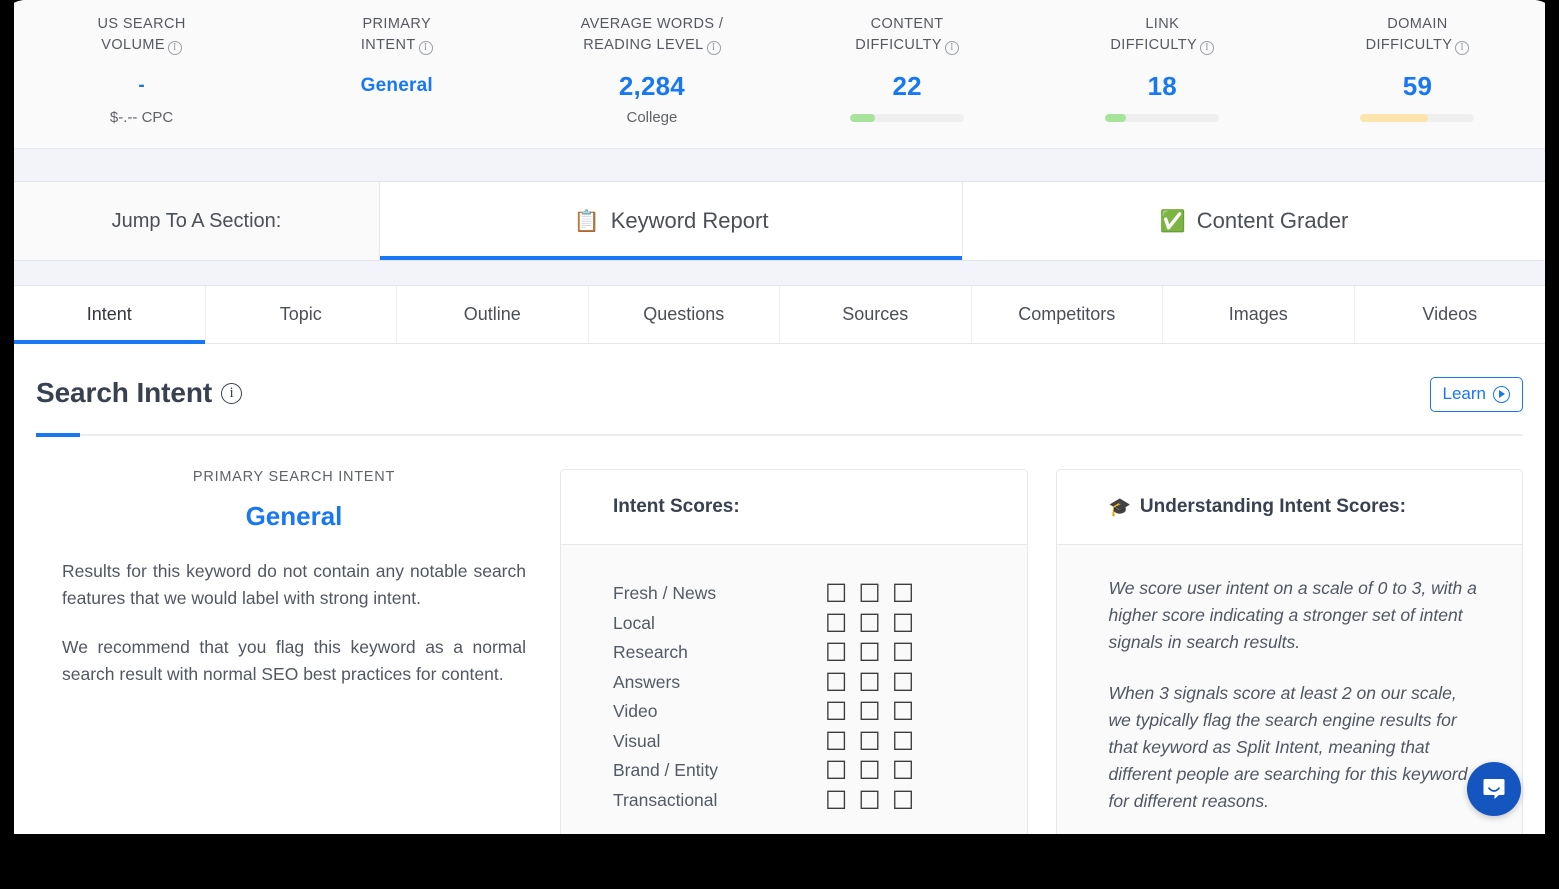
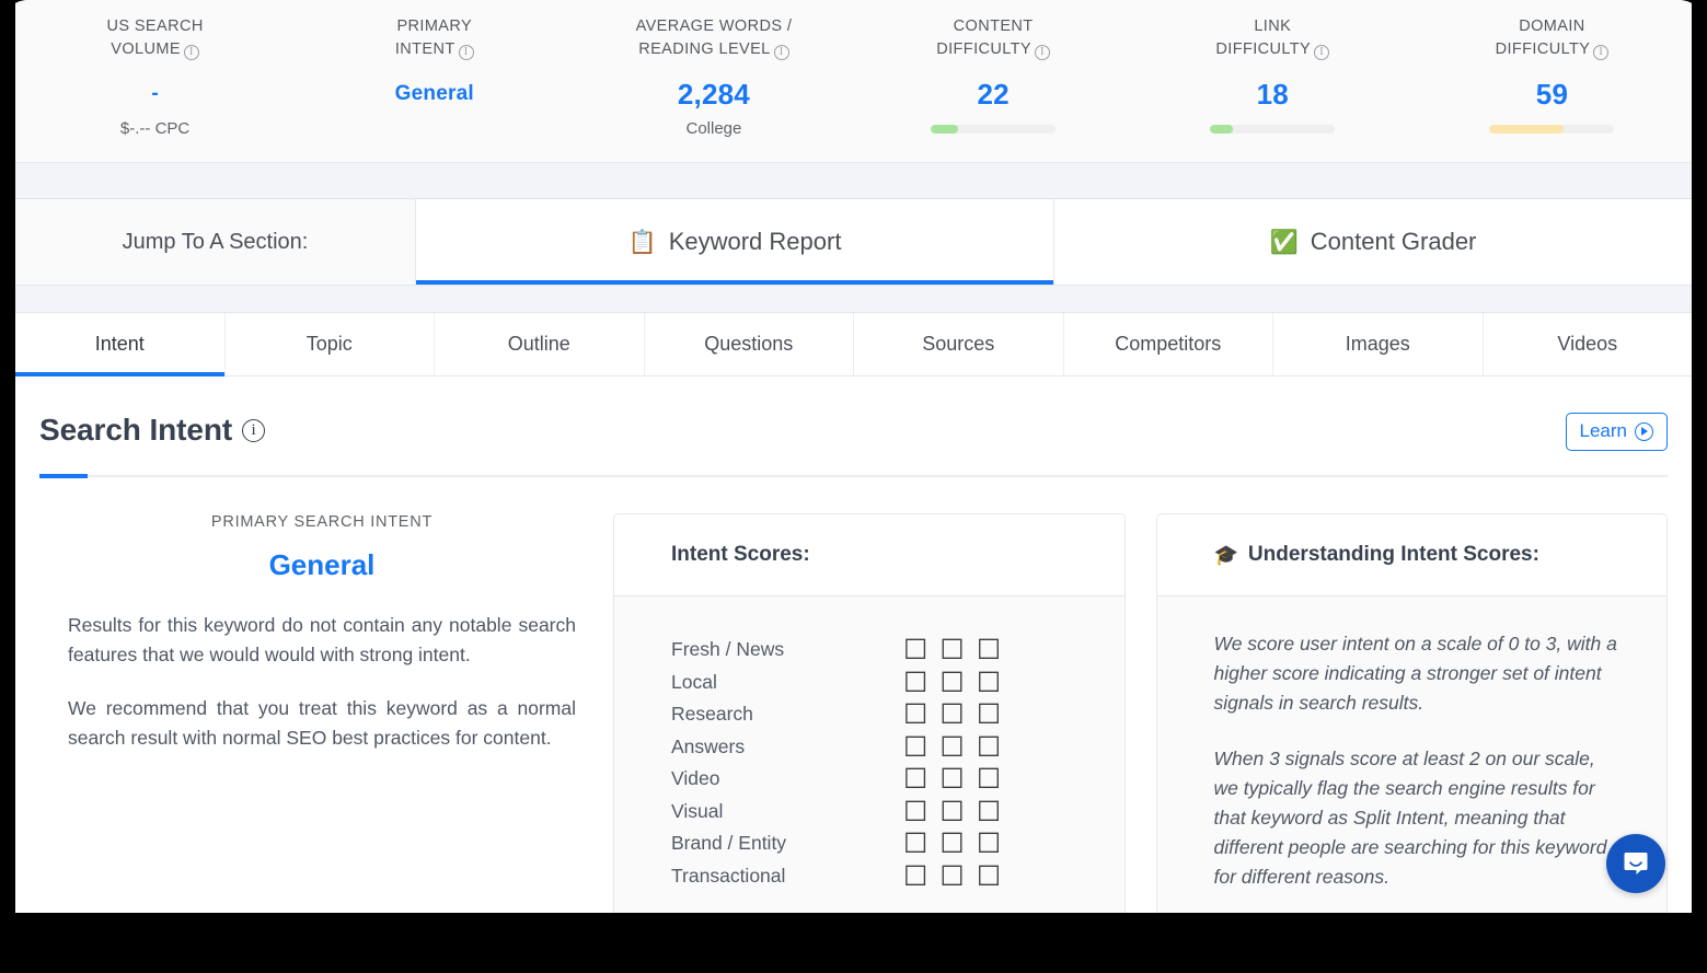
  US SEARCH
  VOLUME I
  -
  $-.-- CPC
  PRIMARY
  INTENT I
  General
  AVERAGE WORDS /
  READING LEVEL I
  2,284
  College
  CONTENT
  DIFFICULTY I
  22
  LINK
  DIFFICULTY I
  18
  DOMAIN
  DIFFICULTY I
  59
  Jump To A Section:
  📋
  Keyword Report
  ✅
  Content Grader
  Intent
  Topic
  Outline
  Questions
  Sources
  Competitors
  Images
  Videos
  Search Intent
  i
  Learn
  PRIMARY SEARCH INTENT
  General
- Results for this keyword do not contain any notable search features that we would label with strong intent.
+ Results for this keyword do not contain any notable search features that we would would with strong intent.
- We recommend that you flag this keyword as a normal search result with normal SEO best practices for content.
+ We recommend that you treat this keyword as a normal search result with normal SEO best practices for content.
  Intent Scores:
  Fresh / News
  ☐
  ☐
  ☐
  Local
  ☐
  ☐
  ☐
  Research
  ☐
  ☐
  ☐
  Answers
  ☐
  ☐
  ☐
  Video
  ☐
  ☐
  ☐
  Visual
  ☐
  ☐
  ☐
  Brand / Entity
  ☐
  ☐
  ☐
  Transactional
  ☐
  ☐
  ☐
  🎓
  Understanding Intent Scores:
  We score user intent on a scale of 0 to 3, with a higher score indicating a stronger set of intent signals in search results.
  When 3 signals score at least 2 on our scale, we typically flag the search engine results for that keyword as Split Intent, meaning that different people are searching for this keyword for different reasons.
